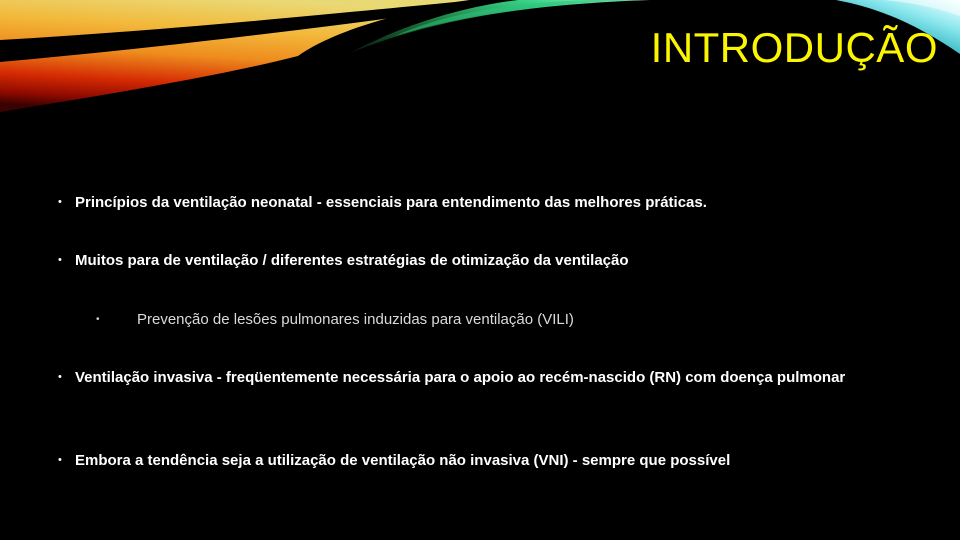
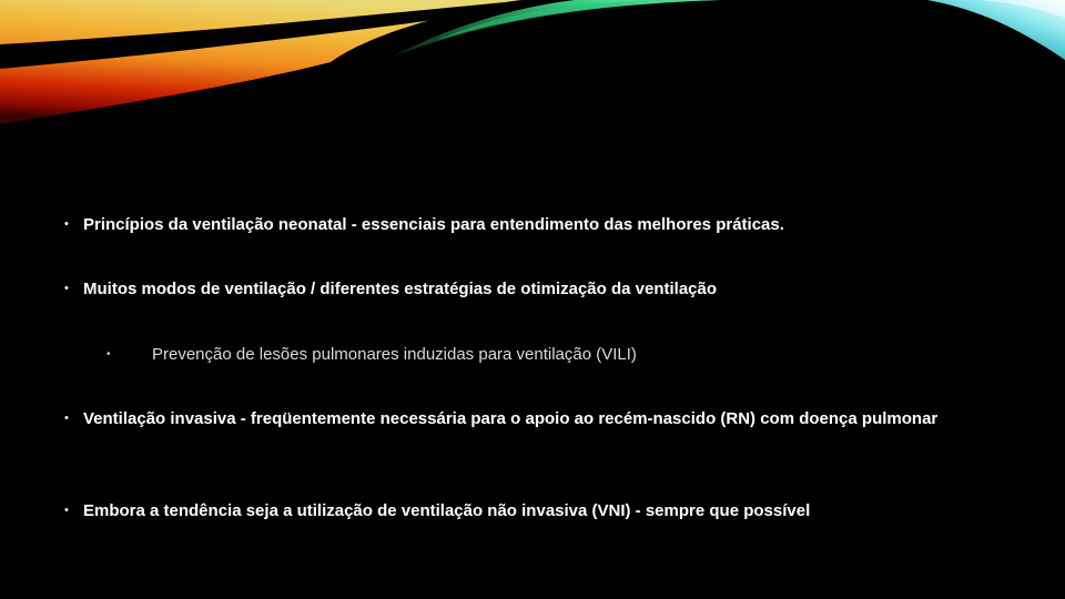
- INTRODUÇÃO
  •
  Princípios da ventilação neonatal - essenciais para entendimento das melhores práticas.
  •
- Muitos para de ventilação / diferentes estratégias de otimização da ventilação
+ Muitos modos de ventilação / diferentes estratégias de otimização da ventilação
  •
  Prevenção de lesões pulmonares induzidas para ventilação (VILI)
  •
  Ventilação invasiva - freqüentemente necessária para o apoio ao recém-nascido (RN) com doença pulmonar
  •
  Embora a tendência seja a utilização de ventilação não invasiva (VNI) - sempre que possível
